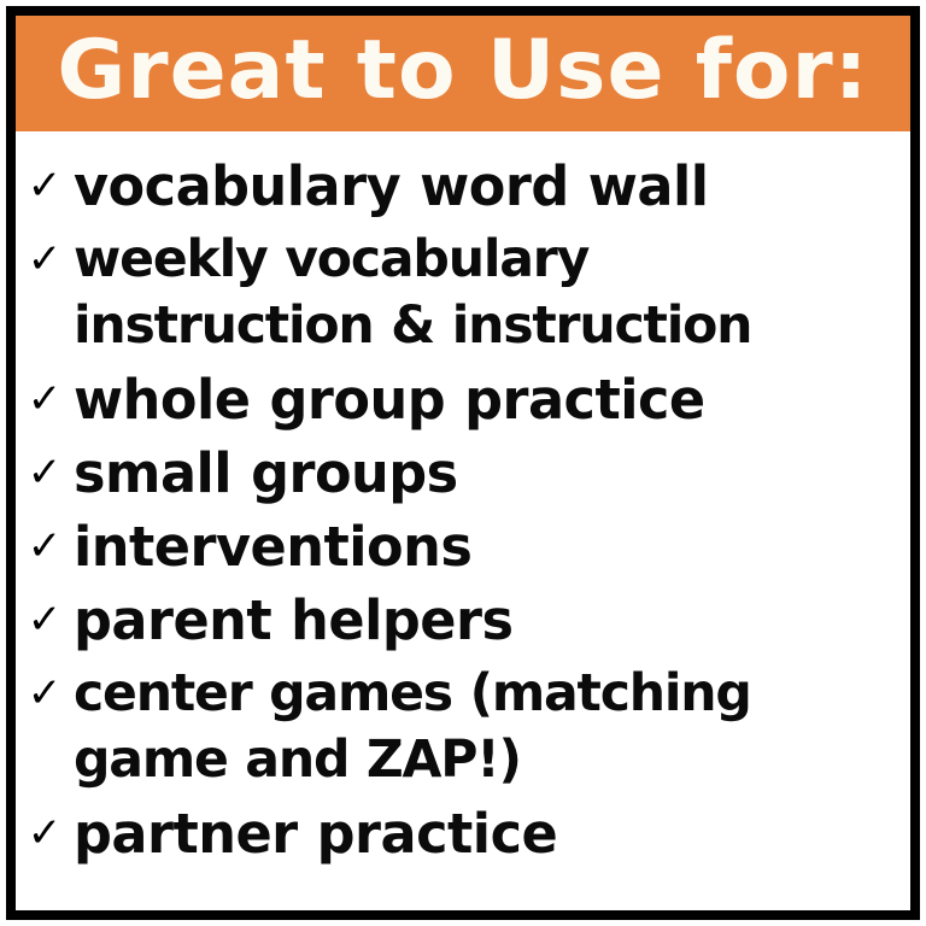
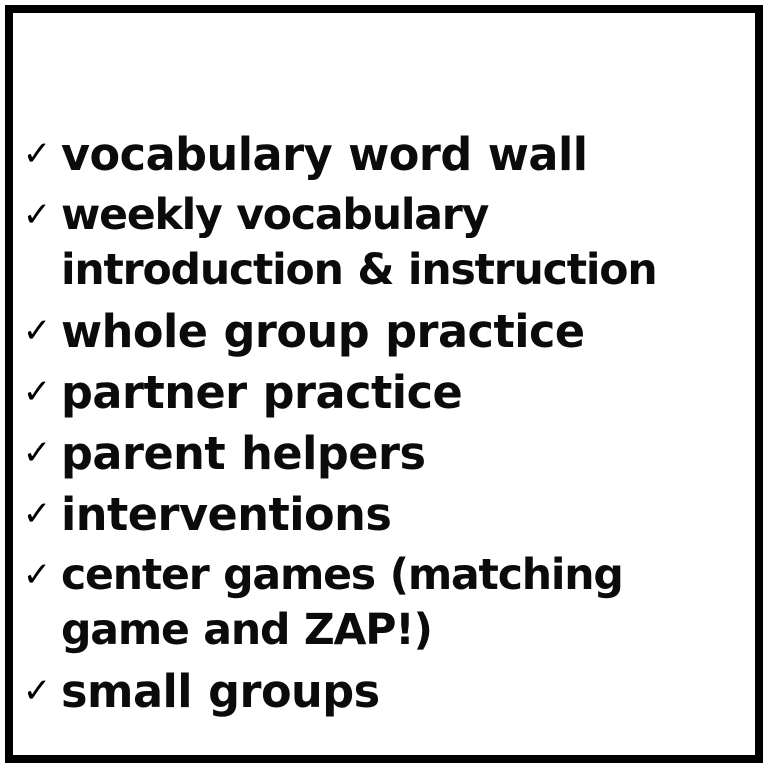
- Great to Use for:
  ✓
  vocabulary word wall
  ✓
- weekly vocabulary instruction & instruction
+ weekly vocabulary introduction & instruction
  ✓
  whole group practice
  ✓
- small groups
+ partner practice
  ✓
- interventions
+ parent helpers
  ✓
- parent helpers
+ interventions
  ✓
  center games (matching game and ZAP!)
  ✓
- partner practice
+ small groups
